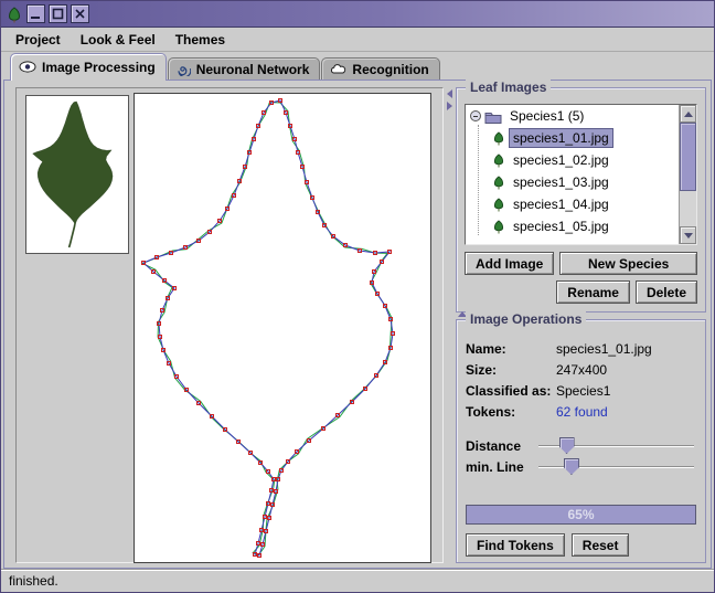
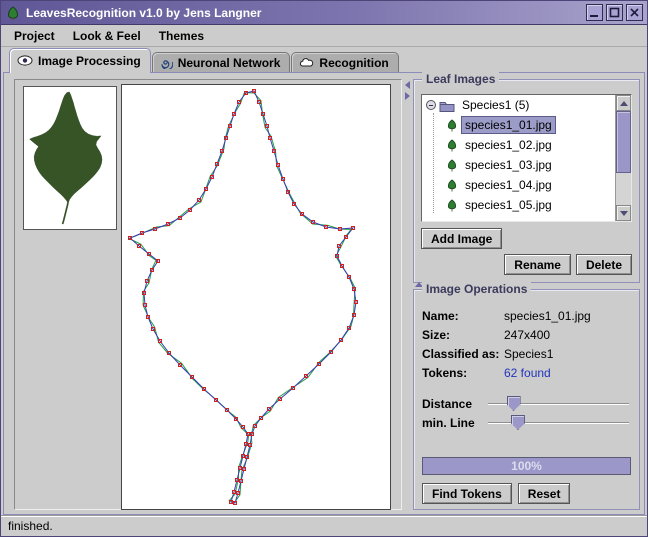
+ LeavesRecognition v1.0 by Jens Langner
  Project
  Look & Feel
  Themes
  Image Processing
  Neuronal Network
  Recognition
  Leaf Images
  Species1 (5)
  species1_01.jpg
  species1_02.jpg
  species1_03.jpg
  species1_04.jpg
  species1_05.jpg
  Add Image
- New Species
  Rename
  Delete
  Image Operations
  Name:
  species1_01.jpg
  Size:
  247x400
  Classified as:
  Species1
  Tokens:
  62 found
  Distance
  min. Line
- 65%
+ 100%
  Find Tokens
  Reset
  finished.
